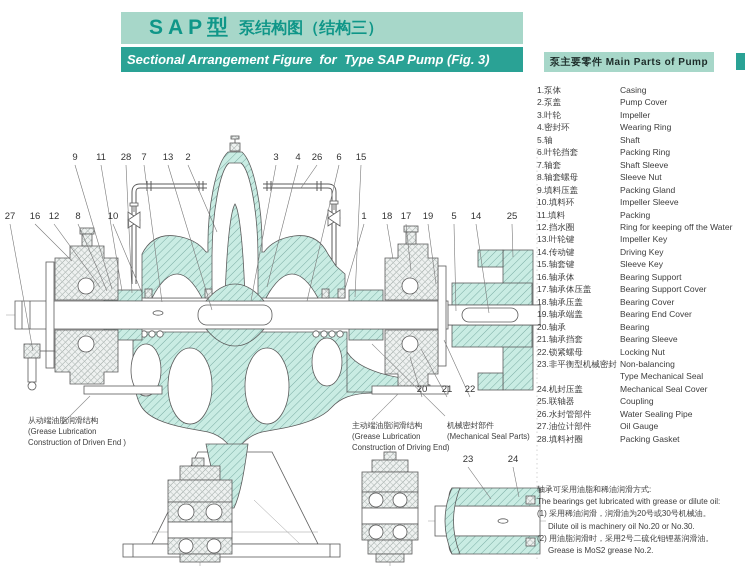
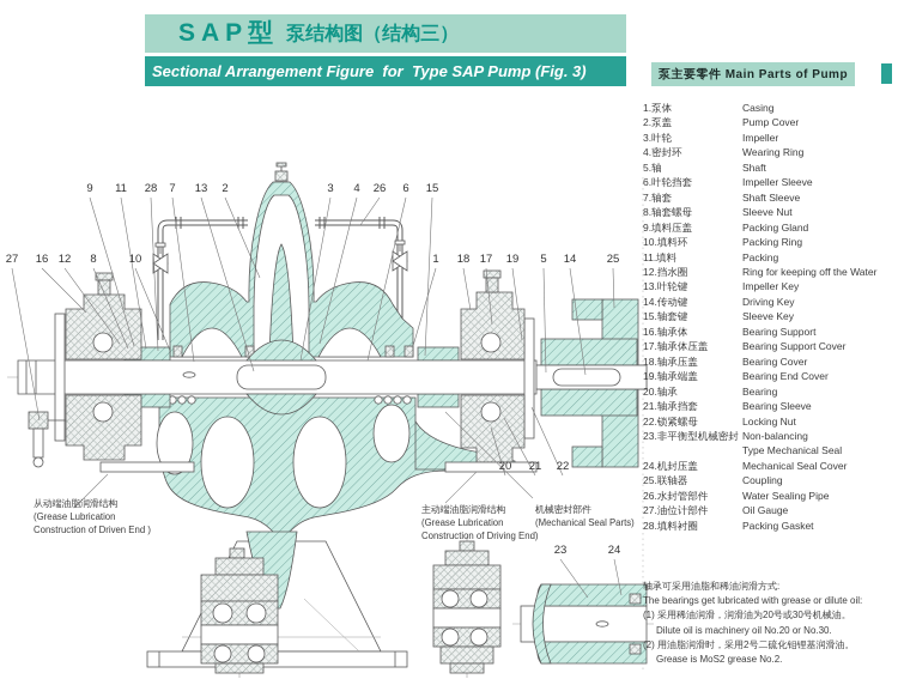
  9
  11
  28
  7
  13
  2
  3
  4
  26
  6
  15
  27
  16
  12
  8
  10
  1
  18
  17
  19
  5
  14
  25
  20
  21
  22
  23
  24
  SAP型
  泵结构图（结构三）
  Sectional Arrangement Figure for Type SAP Pump (Fig. 3)
  泵主要零件 Main Parts of Pump
  1.泵体 Casing
  2.泵盖 Pump Cover
  3.叶轮 Impeller
  4.密封环 Wearing Ring
  5.轴 Shaft
- 6.叶轮挡套 Packing Ring
+ 6.叶轮挡套 Impeller Sleeve
  7.轴套 Shaft Sleeve
  8.轴套螺母 Sleeve Nut
  9.填料压盖 Packing Gland
- 10.填料环 Impeller Sleeve
+ 10.填料环 Packing Ring
  11.填料 Packing
  12.挡水圈 Ring for keeping off the Water
  13.叶轮键 Impeller Key
  14.传动键 Driving Key
  15.轴套键 Sleeve Key
  16.轴承体 Bearing Support
  17.轴承体压盖 Bearing Support Cover
  18.轴承压盖 Bearing Cover
  19.轴承端盖 Bearing End Cover
  20.轴承 Bearing
  21.轴承挡套 Bearing Sleeve
  22.锁紧螺母 Locking Nut
  23.非平衡型机械密封 Non-balancing
  Type Mechanical Seal
  24.机封压盖 Mechanical Seal Cover
  25.联轴器 Coupling
  26.水封管部件 Water Sealing Pipe
  27.油位计部件 Oil Gauge
  28.填料衬圈 Packing Gasket
  轴承可采用油脂和稀油润滑方式:
  The bearings get lubricated with grease or dilute oil:
  (1) 采用稀油润滑，润滑油为20号或30号机械油。
  Dilute oil is machinery oil No.20 or No.30.
  (2) 用油脂润滑时，采用2号二硫化钼锂基润滑油。
  Grease is MoS2 grease No.2.
  从动端油脂润滑结构
  (Grease Lubrication
  Construction of Driven End )
  主动端油脂润滑结构
  (Grease Lubrication
  Construction of Driving End)
  机械密封部件
  (Mechanical Seal Parts)
